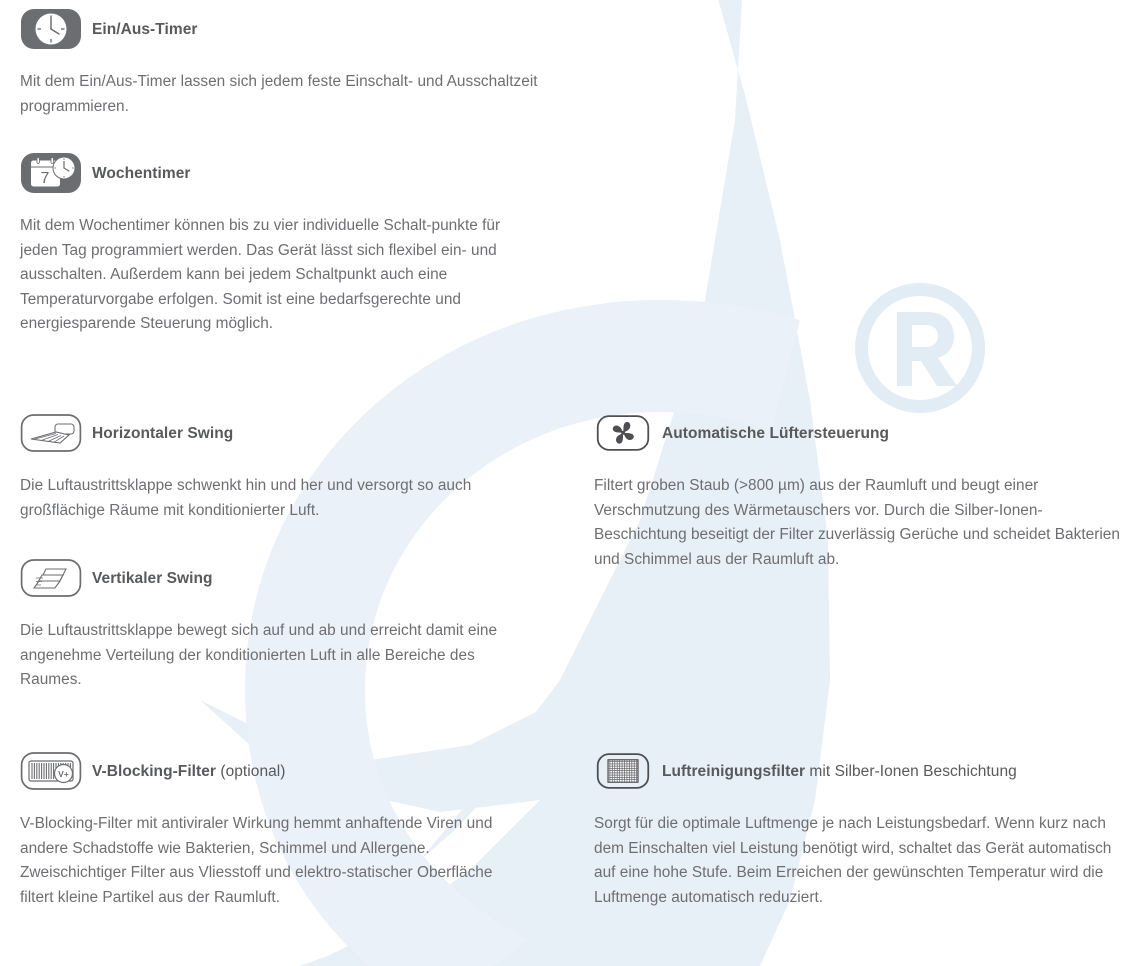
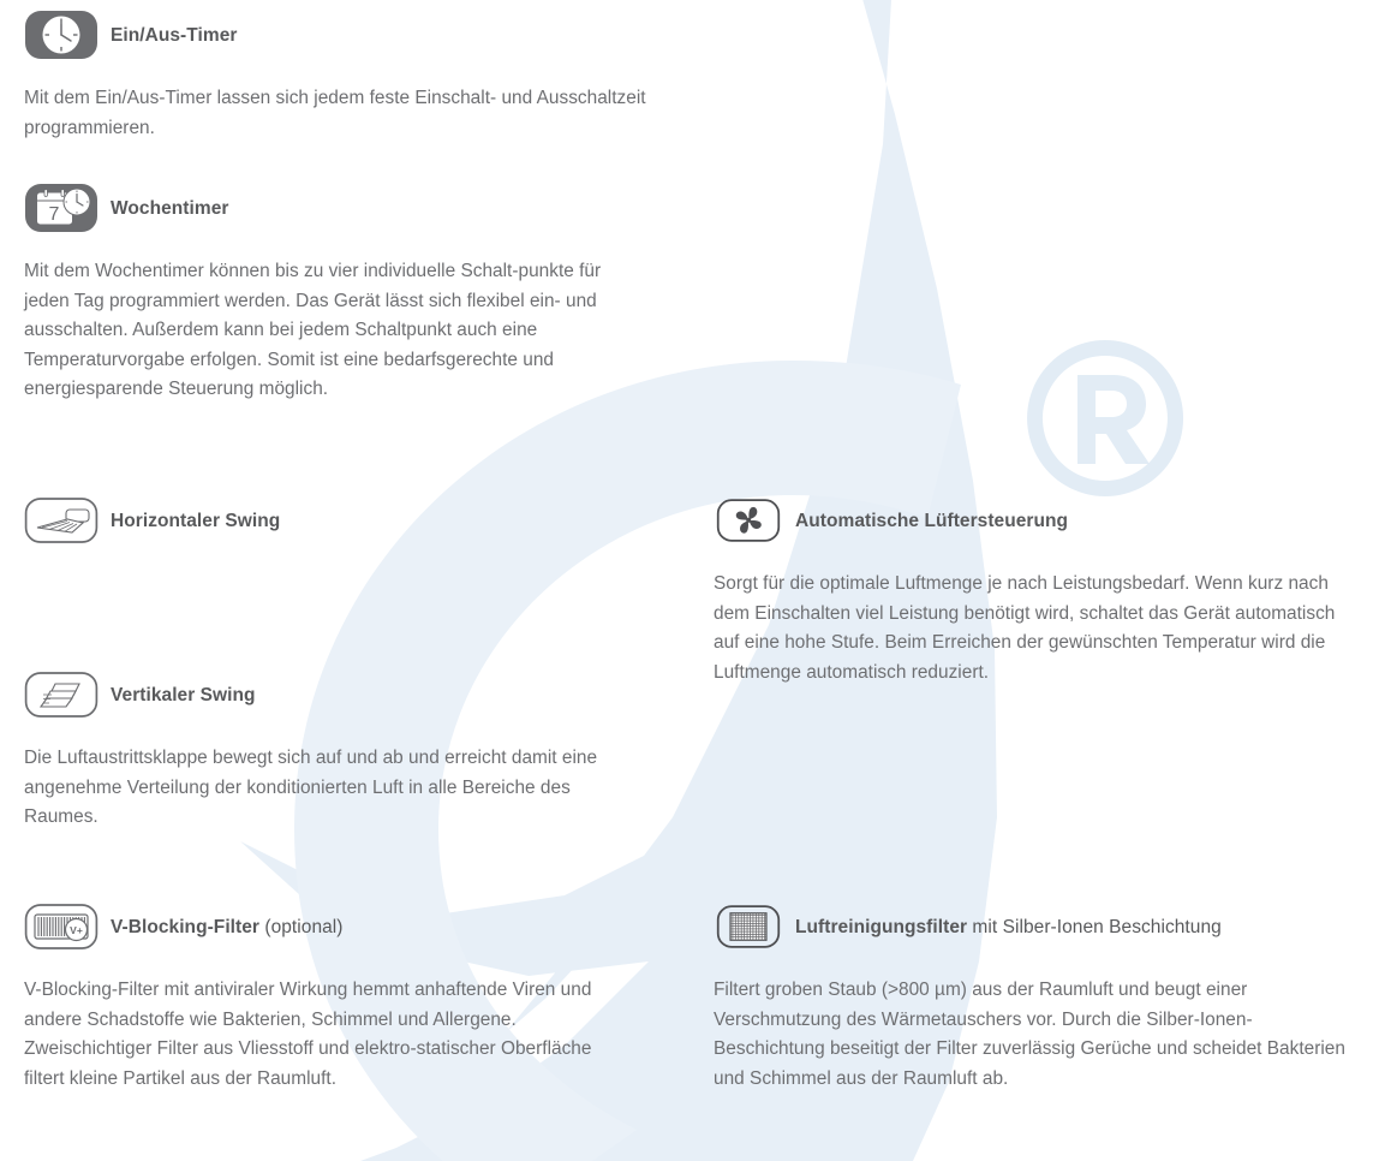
  Ein/Aus-Timer
  Mit dem Ein/Aus-Timer lassen sich jedem feste Einschalt- und Ausschaltzeit programmieren.
  7
  Wochentimer
  Mit dem Wochentimer können bis zu vier individuelle Schalt-punkte für jeden Tag programmiert werden. Das Gerät lässt sich flexibel ein- und ausschalten. Außerdem kann bei jedem Schaltpunkt auch eine Temperaturvorgabe erfolgen. Somit ist eine bedarfsgerechte und energiesparende Steuerung möglich.
  Horizontaler Swing
- Die Luftaustrittsklappe schwenkt hin und her und versorgt so auch großflächige Räume mit konditionierter Luft.
  Vertikaler Swing
  Die Luftaustrittsklappe bewegt sich auf und ab und erreicht damit eine angenehme Verteilung der konditionierten Luft in alle Bereiche des Raumes.
  V+
  V-Blocking-Filter (optional)
  V-Blocking-Filter mit antiviraler Wirkung hemmt anhaftende Viren und andere Schadstoffe wie Bakterien, Schimmel und Allergene. Zweischichtiger Filter aus Vliesstoff und elektro-statischer Oberfläche filtert kleine Partikel aus der Raumluft.
  Automatische Lüftersteuerung
- Filtert groben Staub (>800 µm) aus der Raumluft und beugt einer Verschmutzung des Wärmetauschers vor. Durch die Silber-Ionen-Beschichtung beseitigt der Filter zuverlässig Gerüche und scheidet Bakterien und Schimmel aus der Raumluft ab.
+ Sorgt für die optimale Luftmenge je nach Leistungsbedarf. Wenn kurz nach dem Einschalten viel Leistung benötigt wird, schaltet das Gerät automatisch auf eine hohe Stufe. Beim Erreichen der gewünschten Temperatur wird die Luftmenge automatisch reduziert.
  Luftreinigungsfilter mit Silber-Ionen Beschichtung
- Sorgt für die optimale Luftmenge je nach Leistungsbedarf. Wenn kurz nach dem Einschalten viel Leistung benötigt wird, schaltet das Gerät automatisch auf eine hohe Stufe. Beim Erreichen der gewünschten Temperatur wird die Luftmenge automatisch reduziert.
+ Filtert groben Staub (>800 µm) aus der Raumluft und beugt einer Verschmutzung des Wärmetauschers vor. Durch die Silber-Ionen-Beschichtung beseitigt der Filter zuverlässig Gerüche und scheidet Bakterien und Schimmel aus der Raumluft ab.
